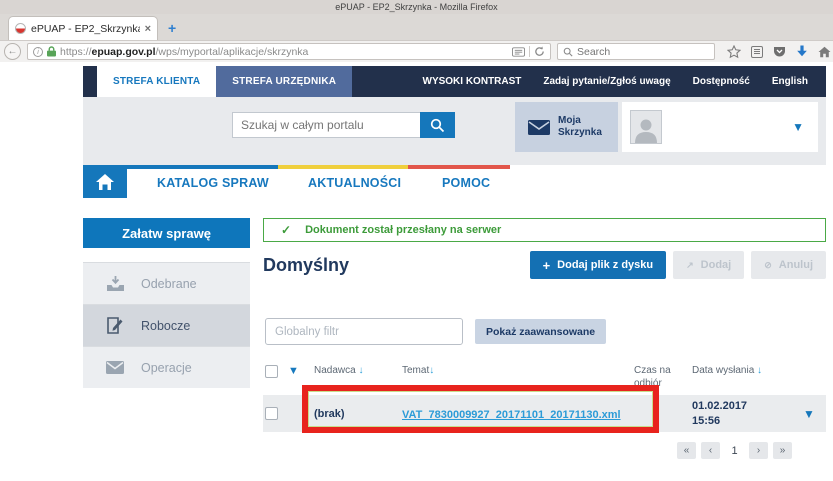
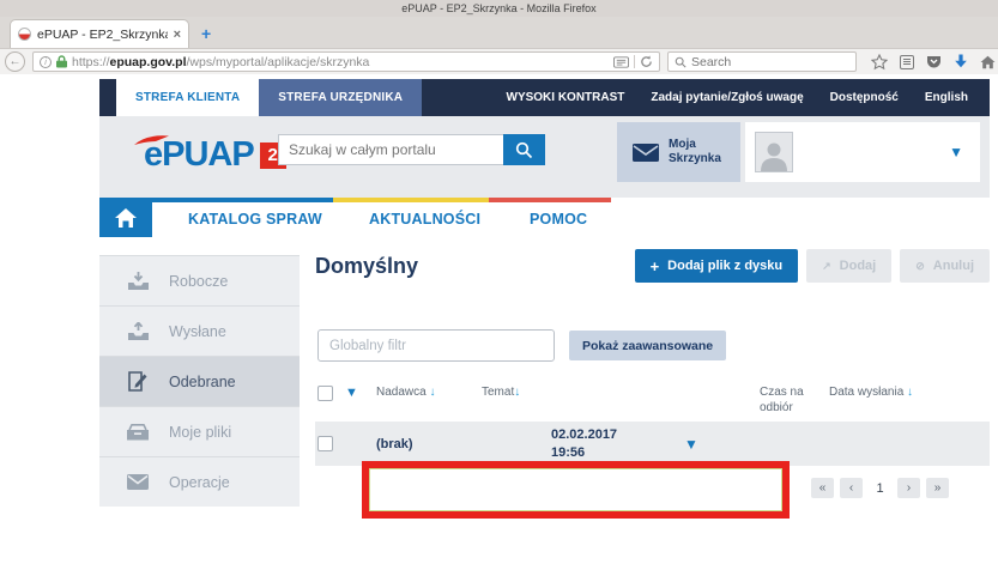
  ePUAP - EP2_Skrzynka - Mozilla Firefox
  ePUAP - EP2_Skrzynk
  ×
  +
  ←
  https://epuap.gov.pl/wps/myportal/aplikacje/skrzynka
  Search
  STREFA KLIENTA
  STREFA URZĘDNIKA
  WYSOKI KONTRAST
  Zadaj pytanie/Zgłoś uwagę
  Dostępność
  English
+ ePUAP
+ 2
  Szukaj w całym portalu
  Moja Skrzynka
  ▼
  KATALOG SPRAW
  AKTUALNOŚCI
  POMOC
- Załatw sprawę
- Odebrane
+ Robocze
+ Wysłane
- Robocze
+ Odebrane
+ Moje pliki
  Operacje
- ✓
- Dokument został przesłany na serwer
  Domyślny
  +
  Dodaj plik z dysku
  ↗
  Dodaj
  ⊘
  Anuluj
  Globalny filtr
  Pokaż zaawansowane
  ▼
  Nadawca ↓
  Temat↓
  Czas na odbiór
  Data wysłania ↓
  (brak)
- VAT_7830009927_20171101_20171130.xml
- 01.02.2017
+ 02.02.2017
- 15:56
+ 19:56
  ▼
  «
  ‹
  1
  ›
  »
